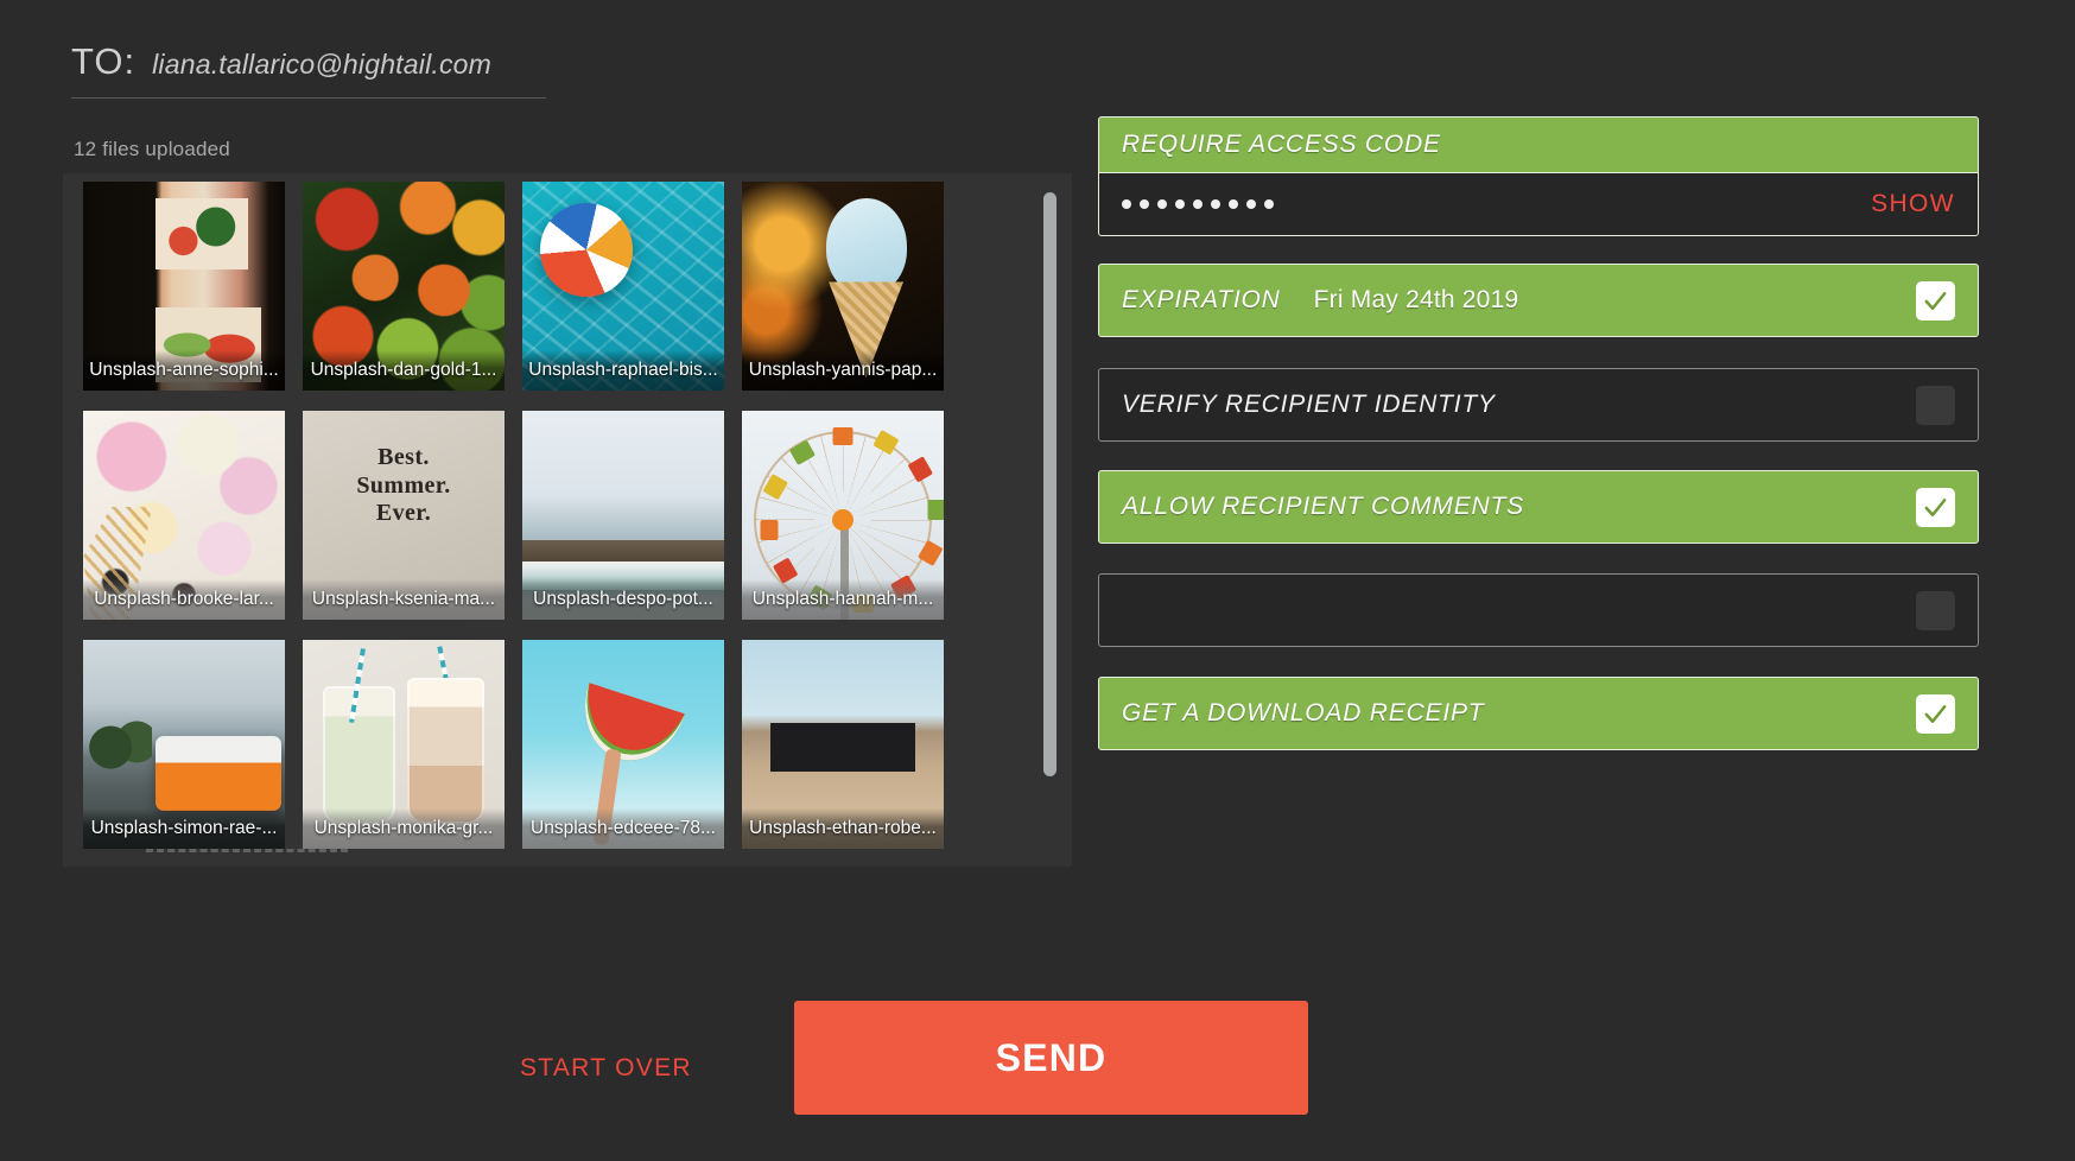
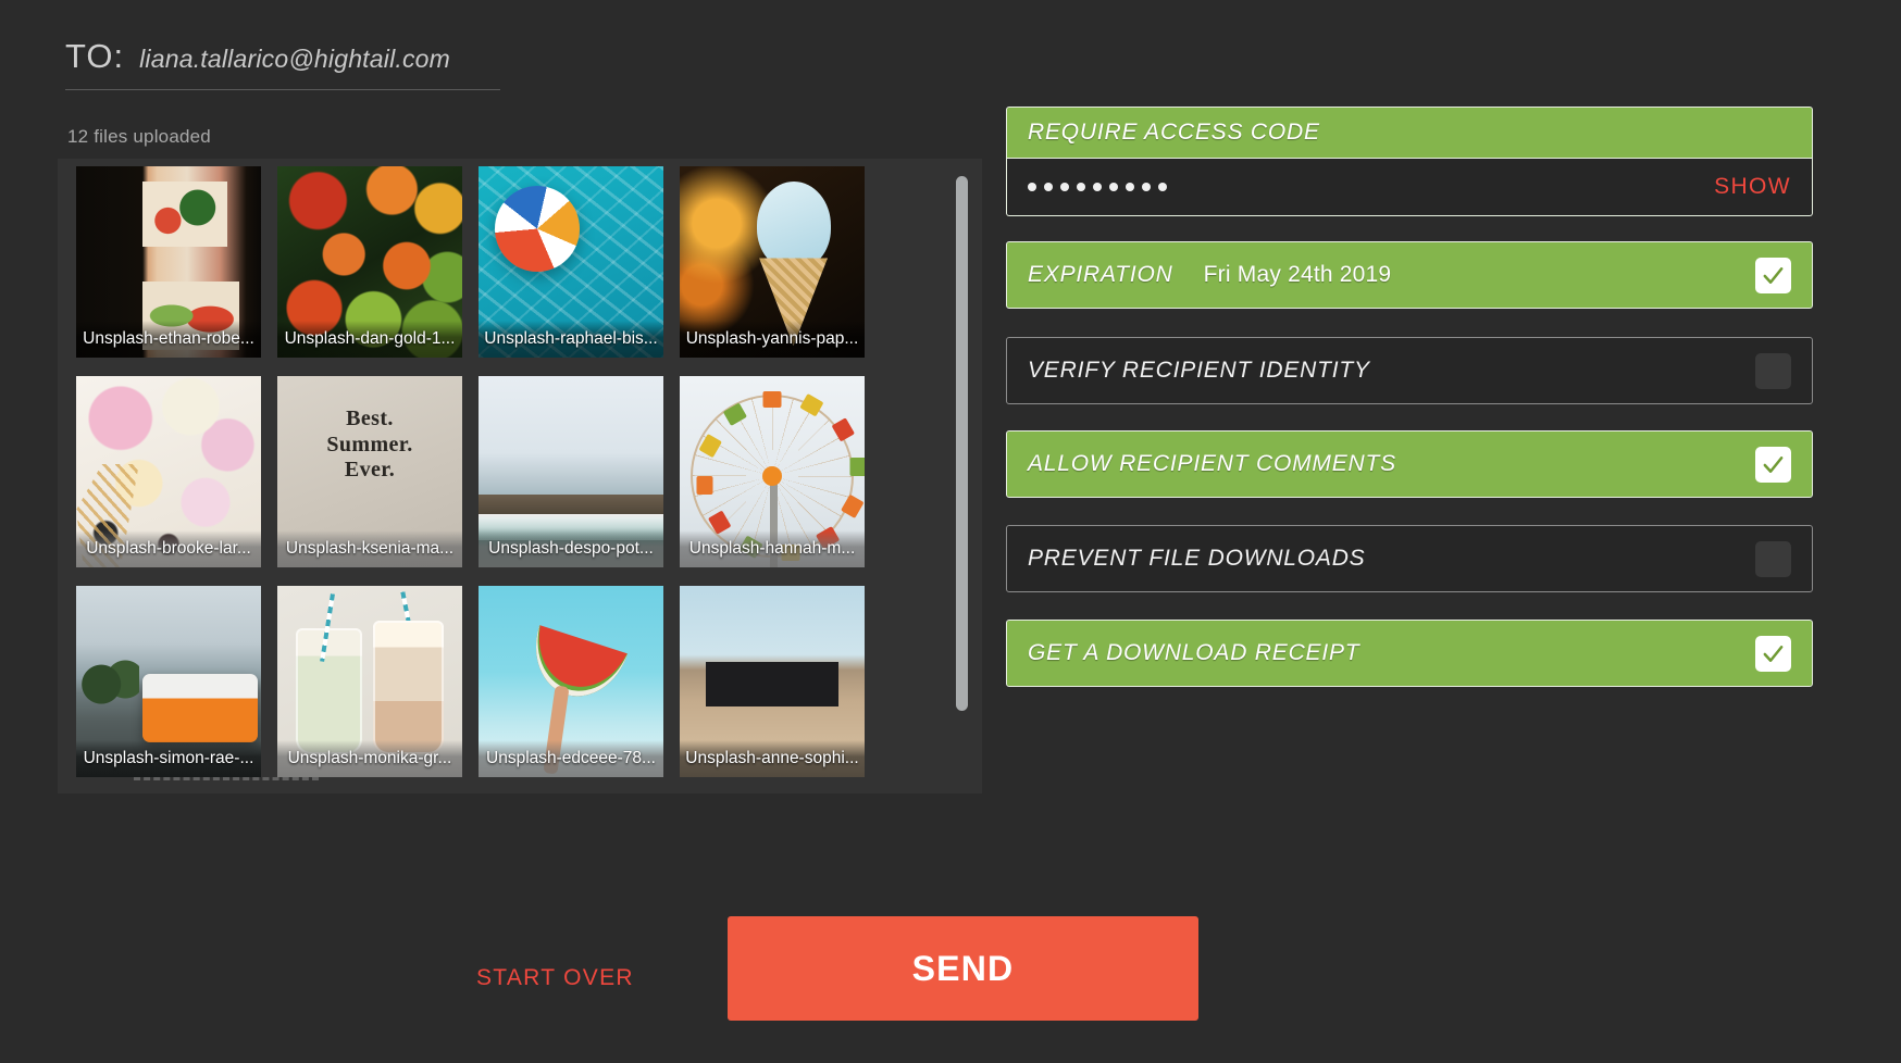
  TO:
  liana.tallarico@hightail.com
  12 files uploaded
- Unsplash-anne-sophi...
+ Unsplash-ethan-robe...
  Unsplash-dan-gold-1...
  Unsplash-raphael-bis...
  Unsplash-yannis-pap...
  Unsplash-brooke-lar...
  Best.
  Summer.
  Ever.
  Unsplash-ksenia-ma...
  Unsplash-despo-pot...
  Unsplash-hannah-m...
  Unsplash-simon-rae-...
  Unsplash-monika-gr...
  Unsplash-edceee-78...
- Unsplash-ethan-robe...
+ Unsplash-anne-sophi...
  REQUIRE ACCESS CODE
  SHOW
  EXPIRATION
  Fri May 24th 2019
  VERIFY RECIPIENT IDENTITY
  ALLOW RECIPIENT COMMENTS
+ PREVENT FILE DOWNLOADS
  GET A DOWNLOAD RECEIPT
  START OVER
  SEND
